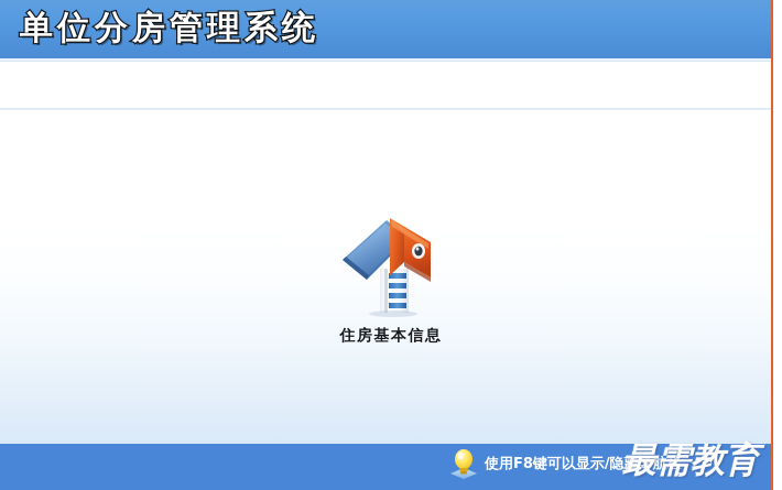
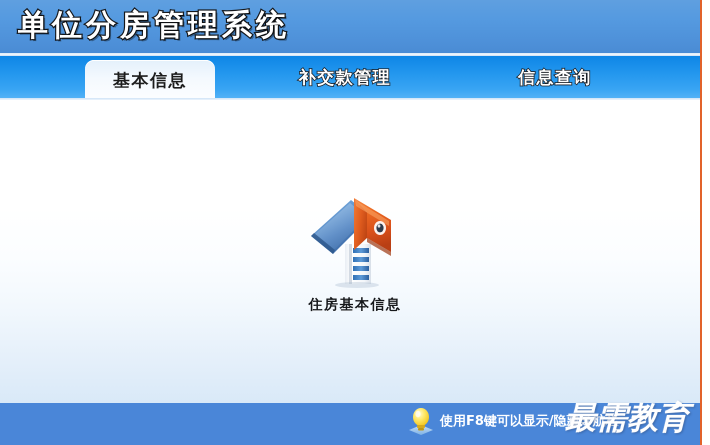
  单位分房管理系统
+ 基本信息
+ 补交款管理
+ 信息查询
  住房基本信息
  使用F8键可以显示/隐藏导航栏
  最需教育
